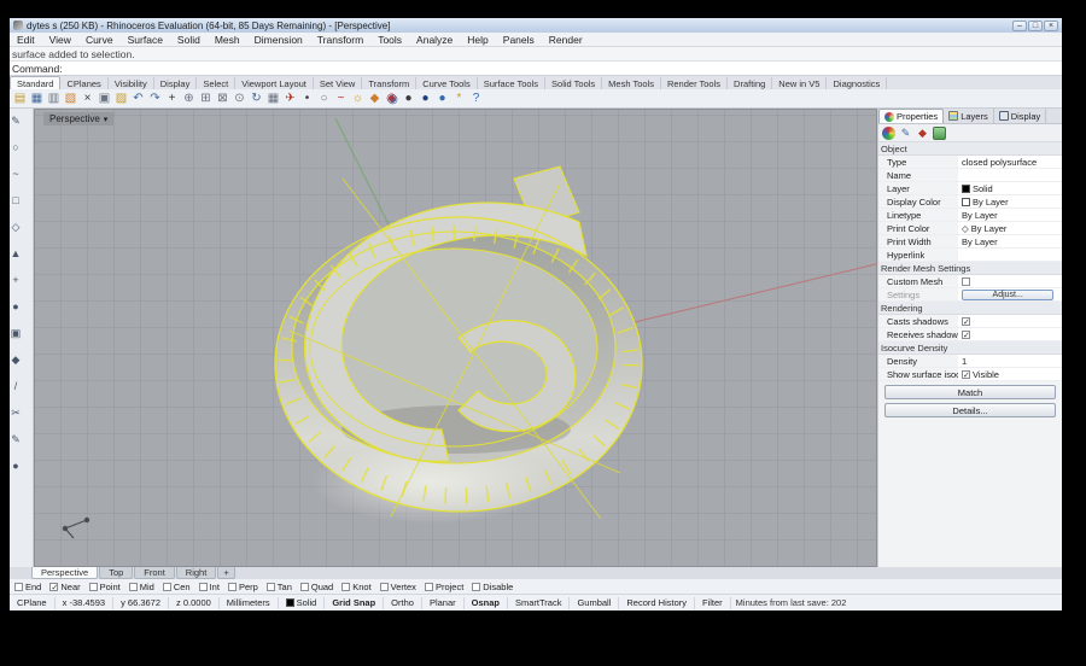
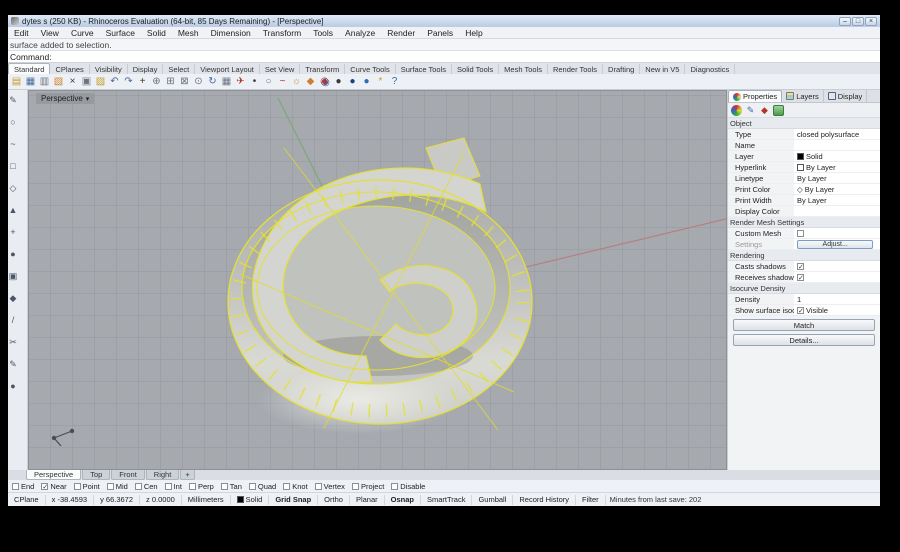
  dytes s (250 KB) - Rhinoceros Evaluation (64-bit, 85 Days Remaining) - [Perspective]
  Edit
  View
  Curve
  Surface
  Solid
  Mesh
  Dimension
  Transform
  Tools
  Analyze
- Help
+ Render
  Panels
- Render
+ Help
  surface added to selection.
  Command:
  Standard
  CPlanes
  Visibility
  Display
  Select
  Viewport Layout
  Set View
  Transform
  Curve Tools
  Surface Tools
  Solid Tools
  Mesh Tools
  Render Tools
  Drafting
  New in V5
  Diagnostics
  ▤
  ▦
  ▥
  ▧
  ×
  ▣
  ▨
  ↶
  ↷
  +
  ⊕
  ⊞
  ⊠
  ⊙
  ↻
  ▦
  ✈
  •
  ○
  ~
  ☼
  ◆
  ◉
  ●
  ●
  ●
  *
  ?
  ✎
  ○
  ~
  □
  ◇
  ▲
  +
  ●
  ▣
  ◆
  /
  ✂
  ✎
  ●
  Perspective
  Properties
  Layers
  Display
  ✎
  ◆
  Object
  Type
  closed polysurface
  Name
  Layer
  Solid
- Display Color
+ Hyperlink
  By Layer
  Linetype
  By Layer
  Print Color
  ◇
  By Layer
  Print Width
  By Layer
- Hyperlink
+ Display Color
  Render Mesh Settings
  Custom Mesh
  Settings
  Rendering
  Casts shadows
  Receives shadow
  Isocurve Density
  Density
  1
  Show surface iso
  Visible
  Match
  Details...
  Perspective
  Top
  Front
  Right
  +
  End
  Near
  Point
  Mid
  Cen
  Int
  Perp
  Tan
  Quad
  Knot
  Vertex
  Project
  Disable
  CPlane
  x -38.4593
  y 66.3672
  z 0.0000
  Millimeters
  Solid
  Grid Snap
  Ortho
  Planar
  Osnap
  SmartTrack
  Gumball
  Record History
  Filter
  Minutes from last save: 202
